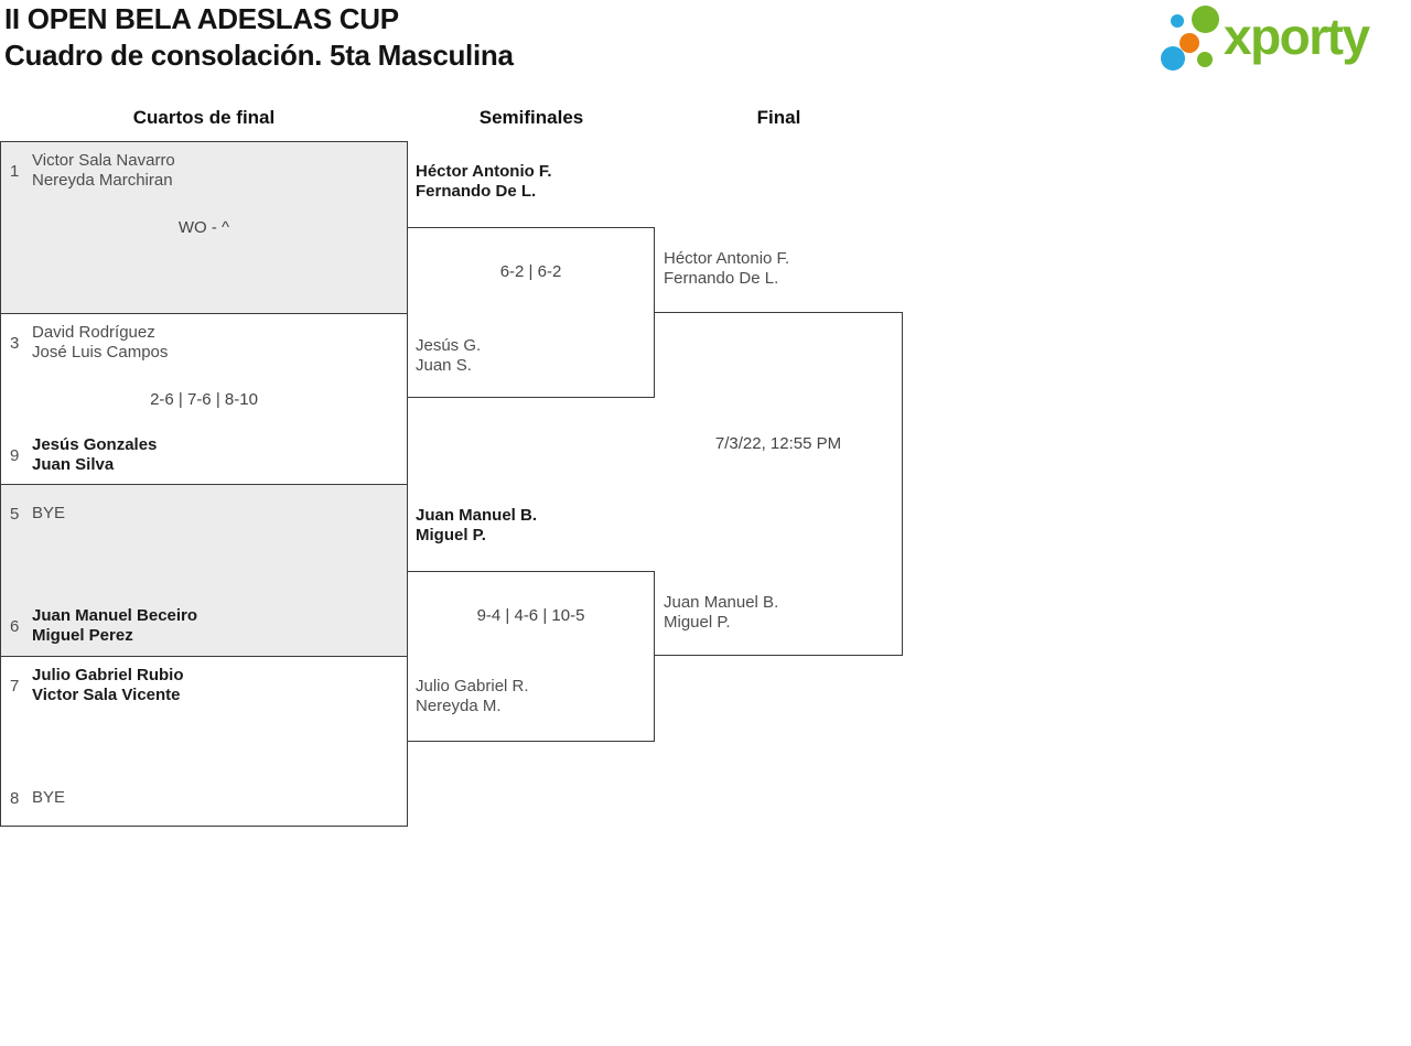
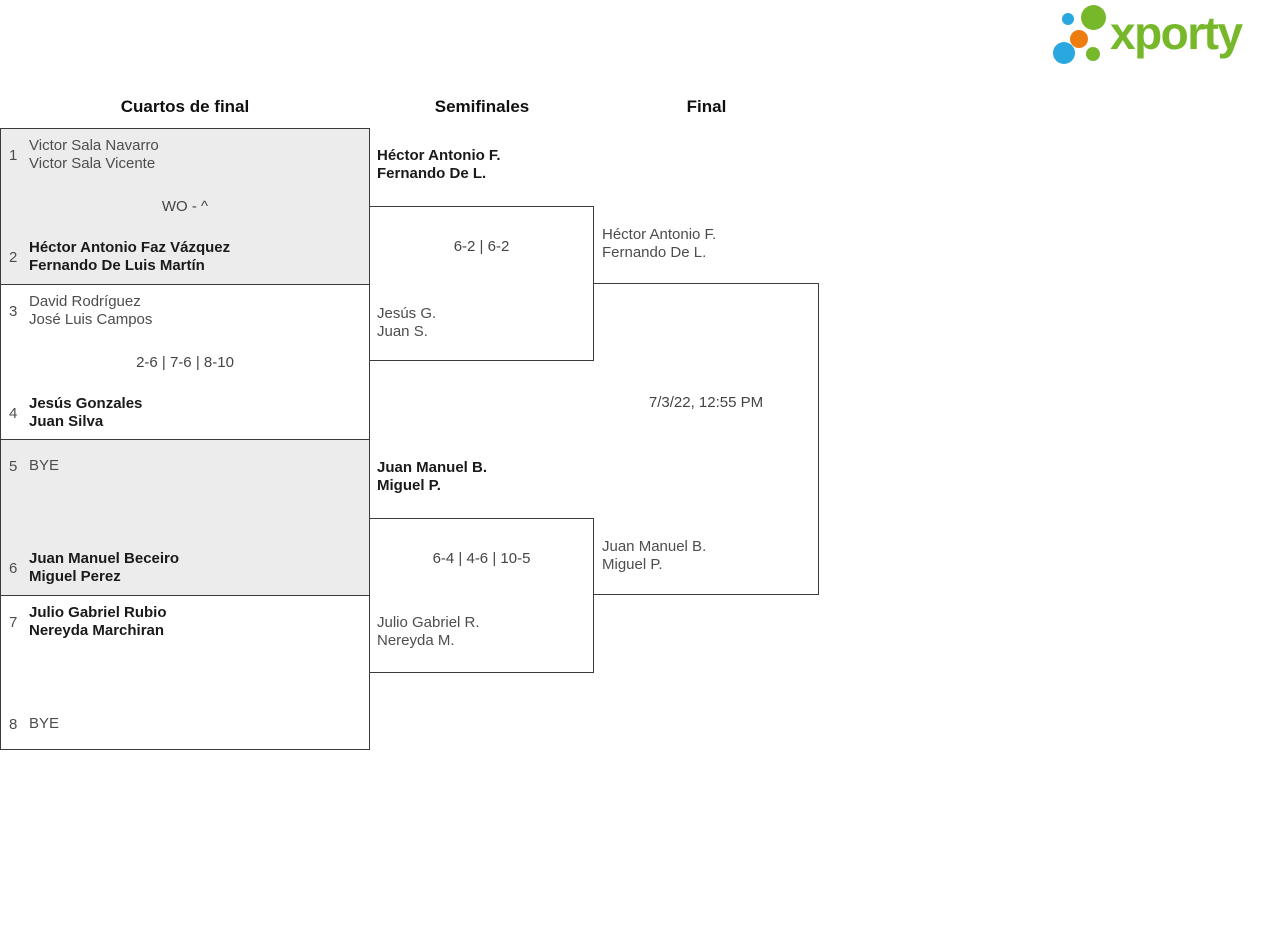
- II OPEN BELA ADESLAS CUP
- Cuadro de consolación. 5ta Masculina
  xporty
  Cuartos de final
  Semifinales
  Final
  1
  Victor Sala Navarro
- Nereyda Marchiran
+ Victor Sala Vicente
  WO - ^
+ 2
+ Héctor Antonio Faz Vázquez
+ Fernando De Luis Martín
  3
  David Rodríguez
  José Luis Campos
  2-6 | 7-6 | 8-10
- 9
+ 4
  Jesús Gonzales
  Juan Silva
  5
  BYE
  6
  Juan Manuel Beceiro
  Miguel Perez
  7
  Julio Gabriel Rubio
- Victor Sala Vicente
+ Nereyda Marchiran
  8
  BYE
  6-2 | 6-2
  Héctor Antonio F.
  Fernando De L.
  Jesús G.
  Juan S.
- 9-4 | 4-6 | 10-5
+ 6-4 | 4-6 | 10-5
  Juan Manuel B.
  Miguel P.
  Julio Gabriel R.
  Nereyda M.
  7/3/22, 12:55 PM
  Héctor Antonio F.
  Fernando De L.
  Juan Manuel B.
  Miguel P.
